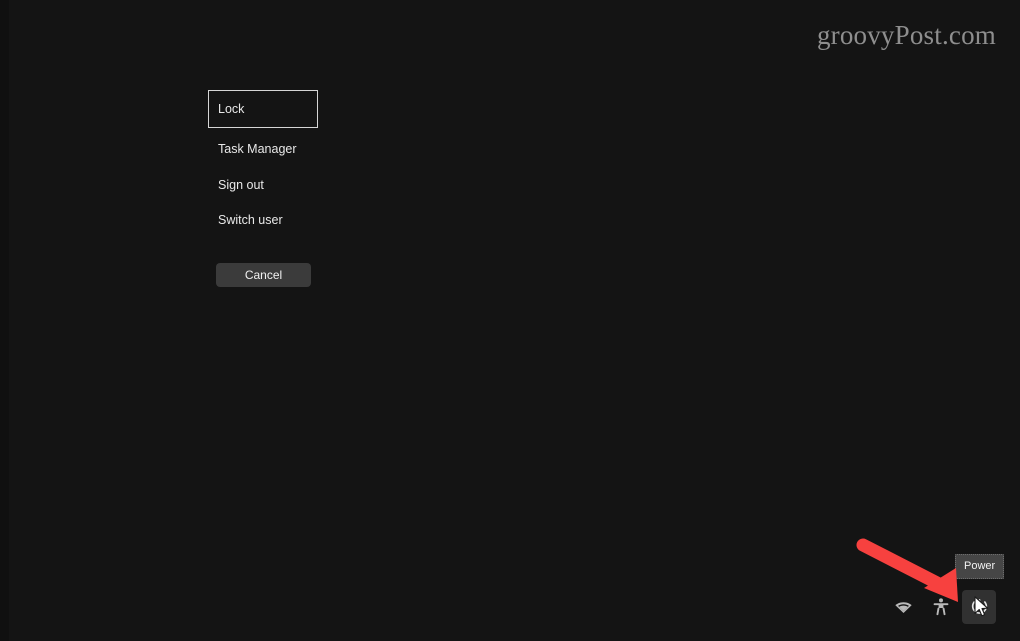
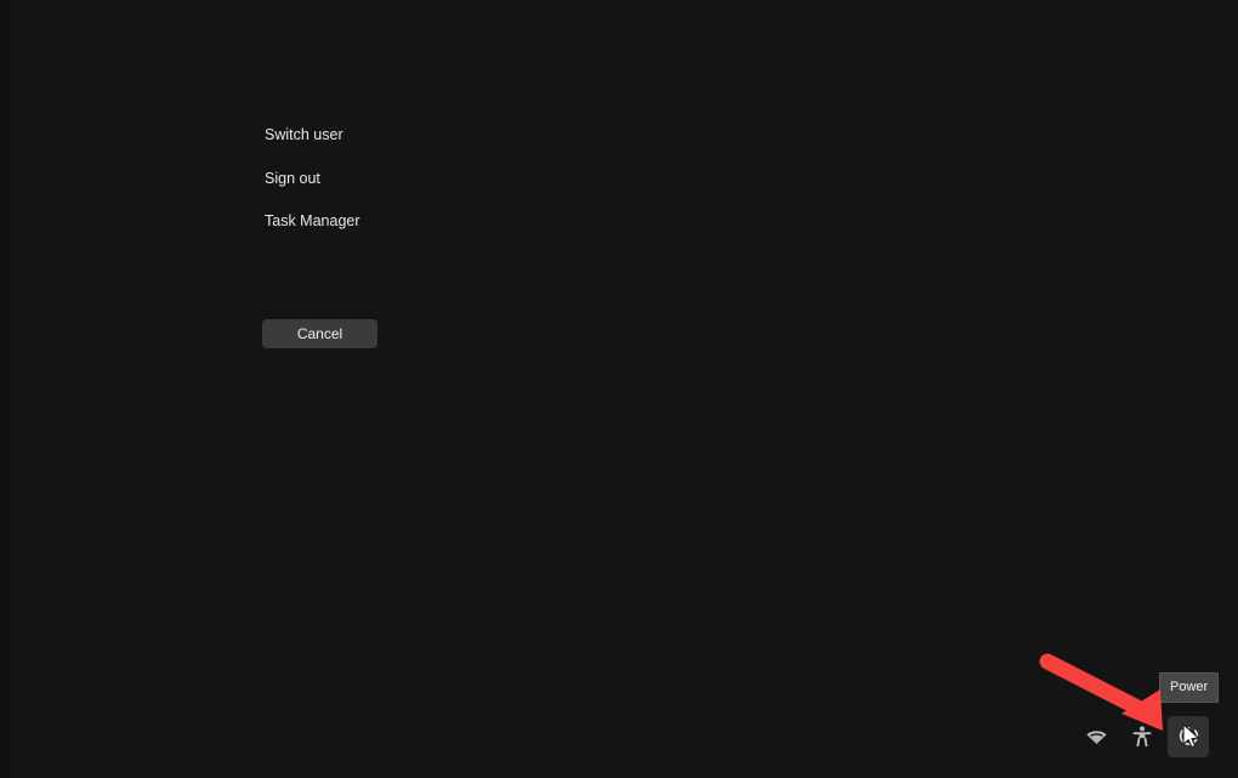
- groovyPost.com
- Lock
- Task Manager
+ Switch user
  Sign out
- Switch user
+ Task Manager
  Cancel
  Power
